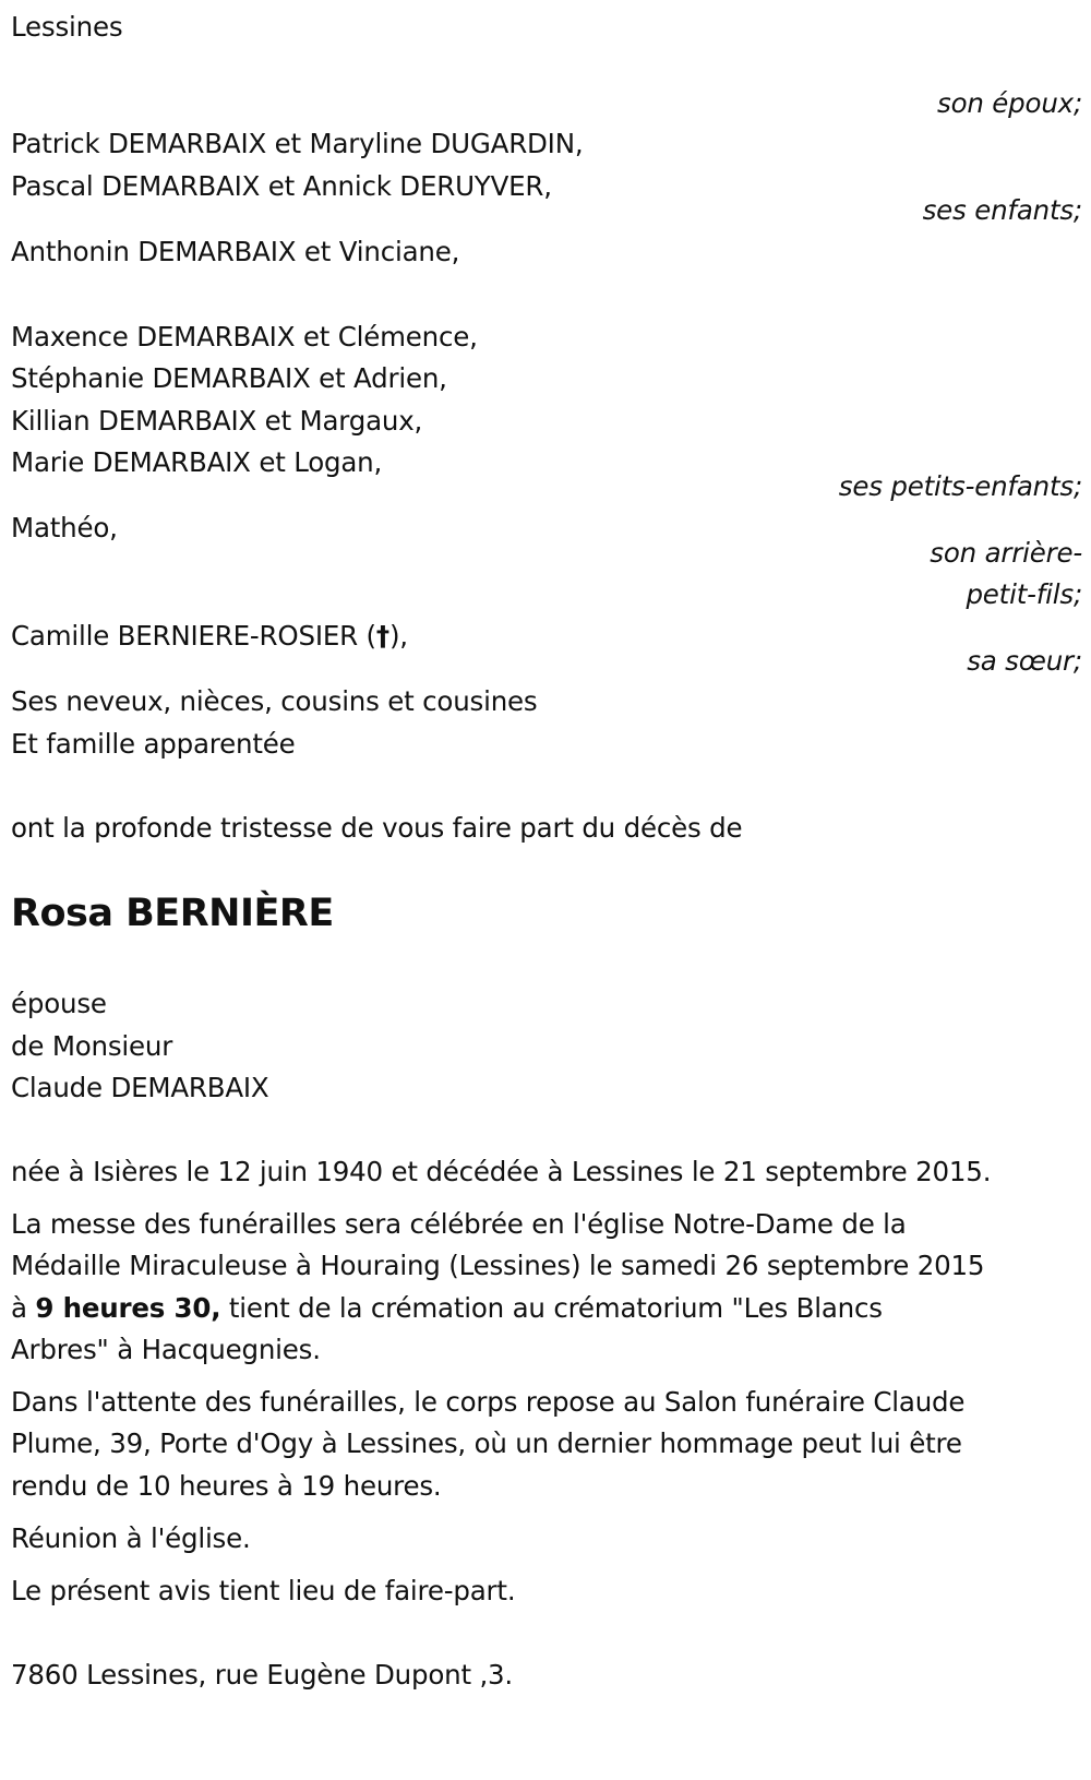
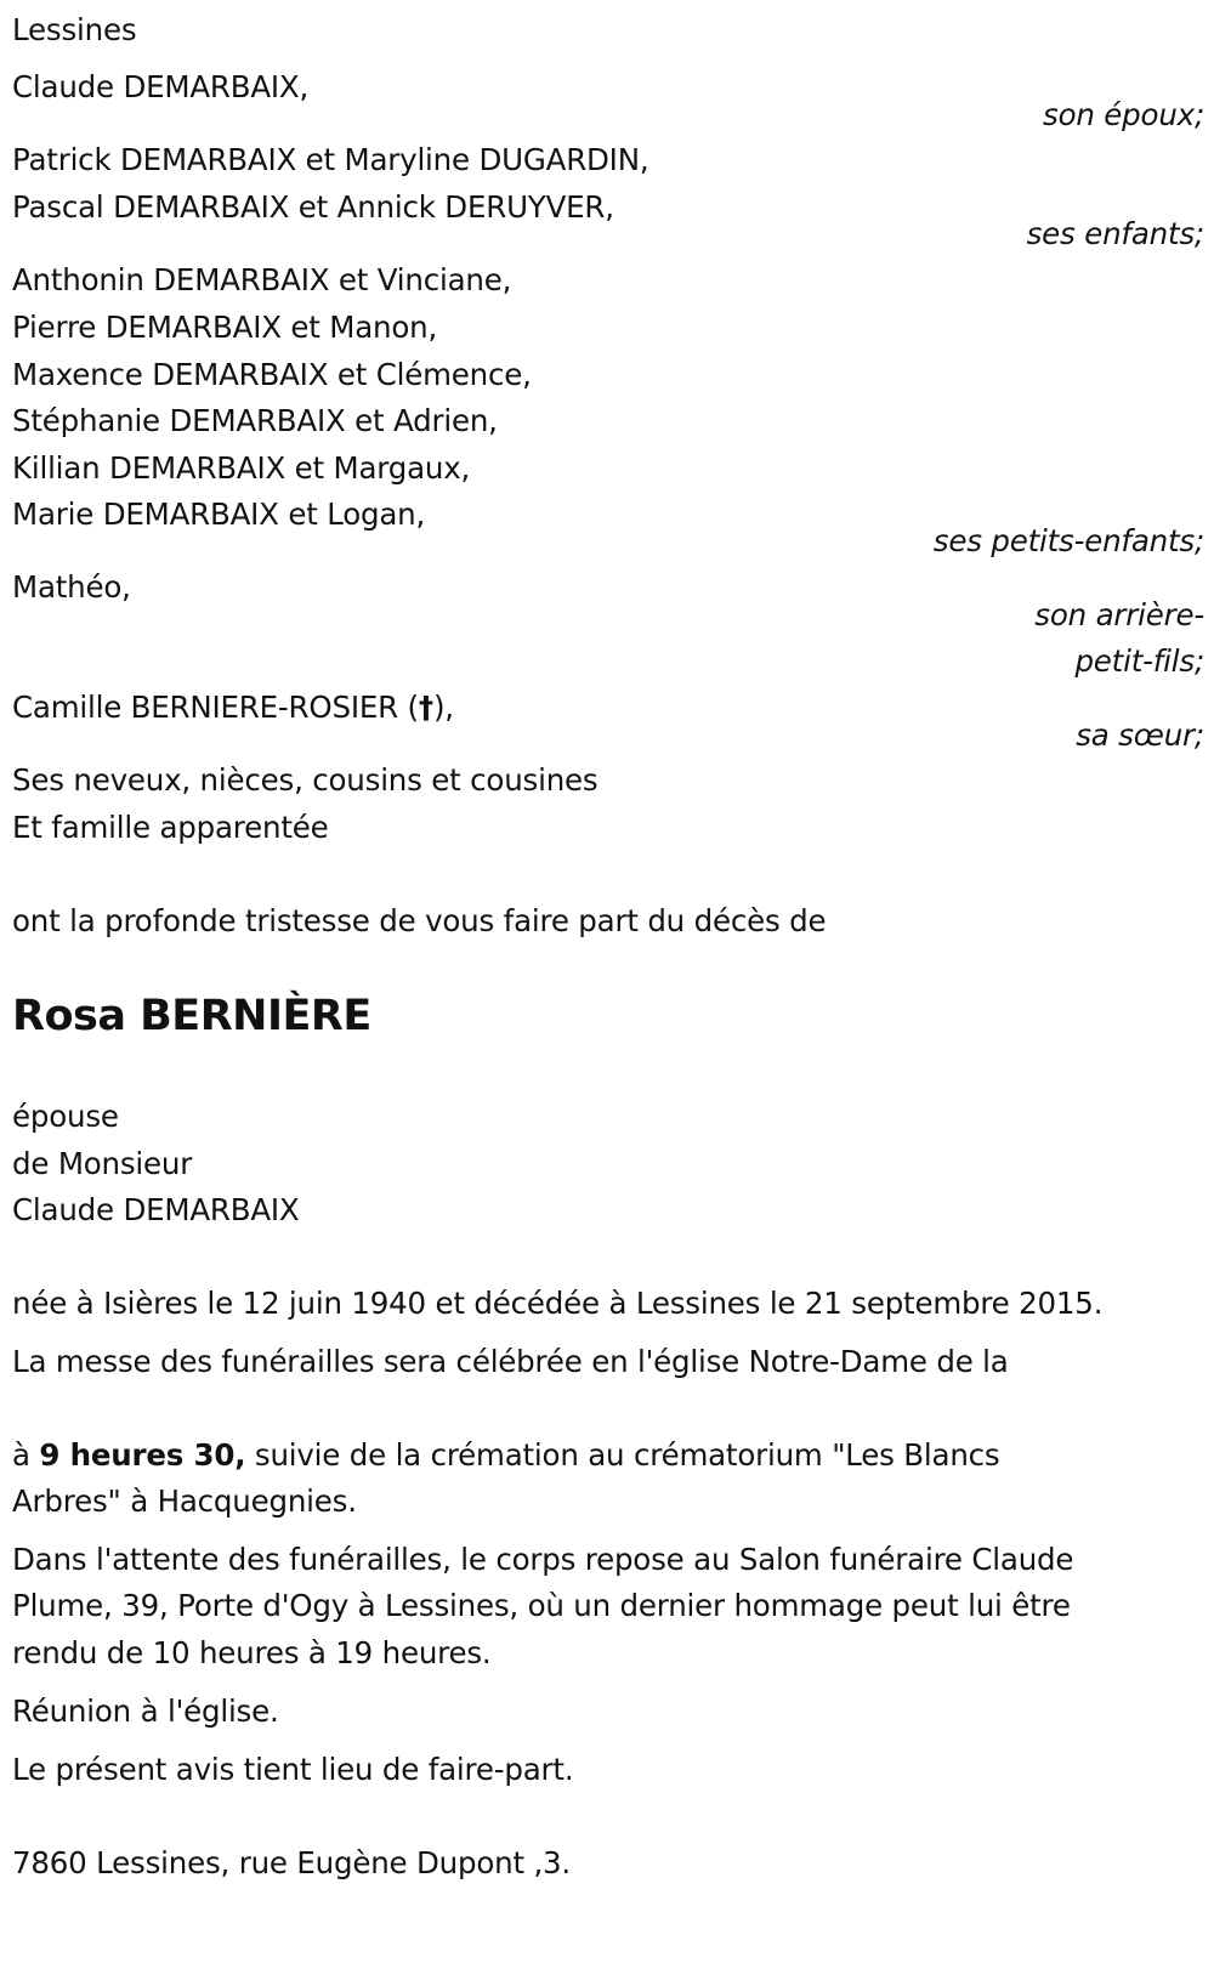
  Lessines
+ Claude DEMARBAIX,
  son époux;
  Patrick DEMARBAIX et Maryline DUGARDIN,
  Pascal DEMARBAIX et Annick DERUYVER,
  ses enfants;
  Anthonin DEMARBAIX et Vinciane,
+ Pierre DEMARBAIX et Manon,
  Maxence DEMARBAIX et Clémence,
  Stéphanie DEMARBAIX et Adrien,
  Killian DEMARBAIX et Margaux,
  Marie DEMARBAIX et Logan,
  ses petits-enfants;
  Mathéo,
  son arrière-
  petit-fils;
  Camille BERNIERE-ROSIER (†),
  sa sœur;
  Ses neveux, nièces, cousins et cousines
  Et famille apparentée
  ont la profonde tristesse de vous faire part du décès de
  Rosa BERNIÈRE
  épouse
  de Monsieur
  Claude DEMARBAIX
  née à Isières le 12 juin 1940 et décédée à Lessines le 21 septembre 2015.
  La messe des funérailles sera célébrée en l'église Notre-Dame de la
- Médaille Miraculeuse à Houraing (Lessines) le samedi 26 septembre 2015
- à 9 heures 30, tient de la crémation au crématorium "Les Blancs
+ à 9 heures 30, suivie de la crémation au crématorium "Les Blancs
  Arbres" à Hacquegnies.
  Dans l'attente des funérailles, le corps repose au Salon funéraire Claude
  Plume, 39, Porte d'Ogy à Lessines, où un dernier hommage peut lui être
  rendu de 10 heures à 19 heures.
  Réunion à l'église.
  Le présent avis tient lieu de faire-part.
  7860 Lessines, rue Eugène Dupont ,3.
